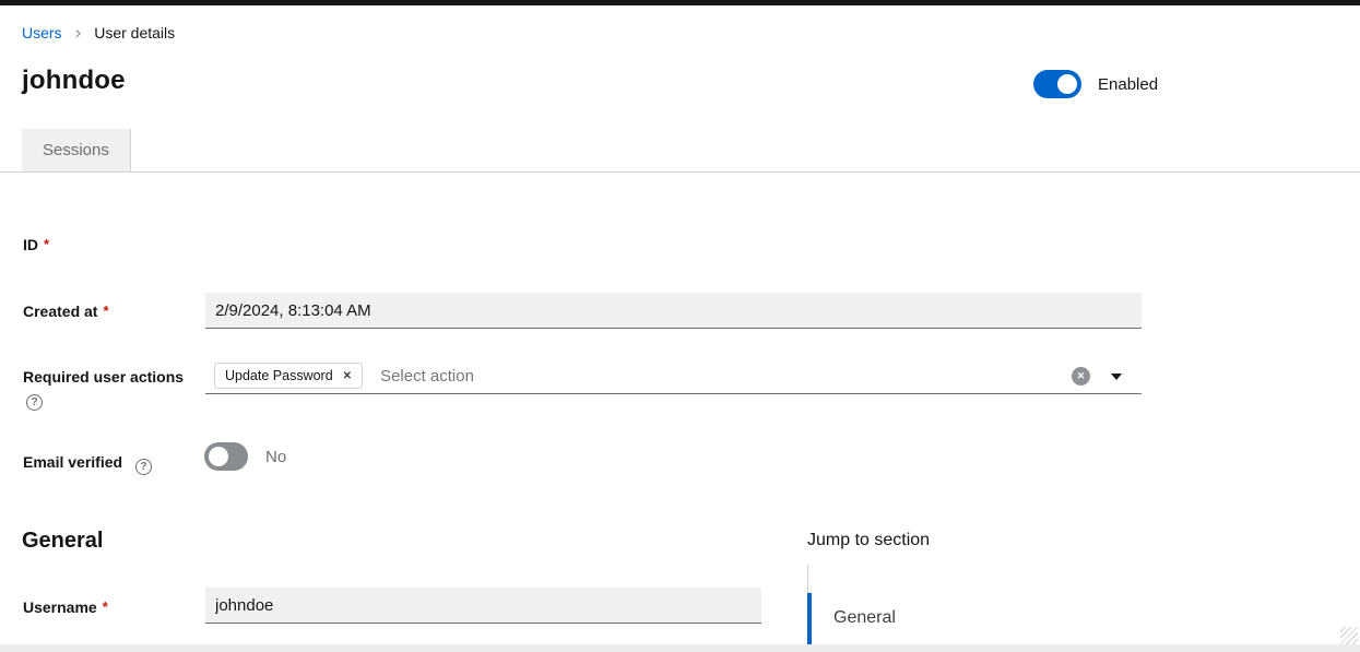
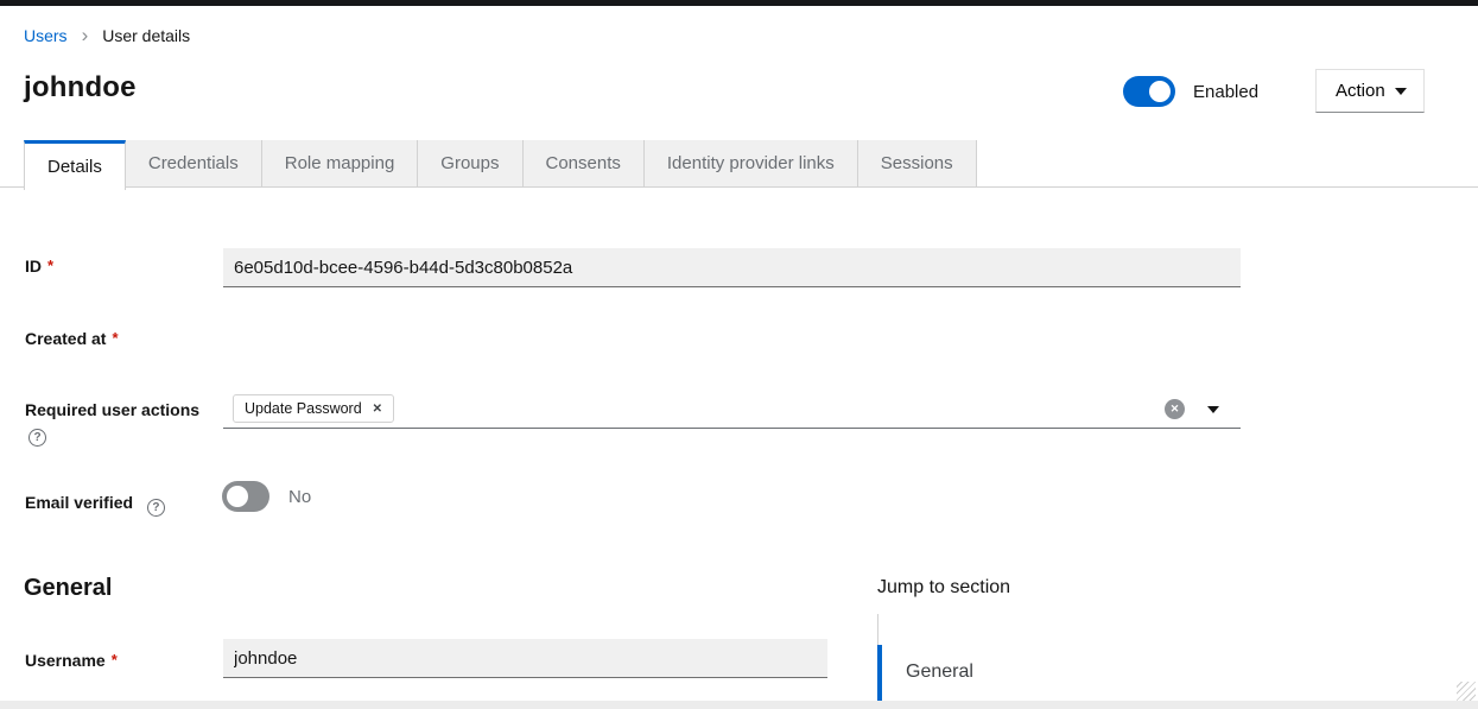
  Users
  ›
  User details
  johndoe
  Enabled
+ Action
+ Details
+ Credentials
+ Role mapping
+ Groups
+ Consents
+ Identity provider links
  Sessions
  ID *
+ 6e05d10d-bcee-4596-b44d-5d3c80b0852a
  Created at *
- 2/9/2024, 8:13:04 AM
  Required user actions
  ?
  Update Password
  ✕
- Select action
  ✕
  Email verified ?
  No
  General
  Jump to section
  General
  Username *
  johndoe
